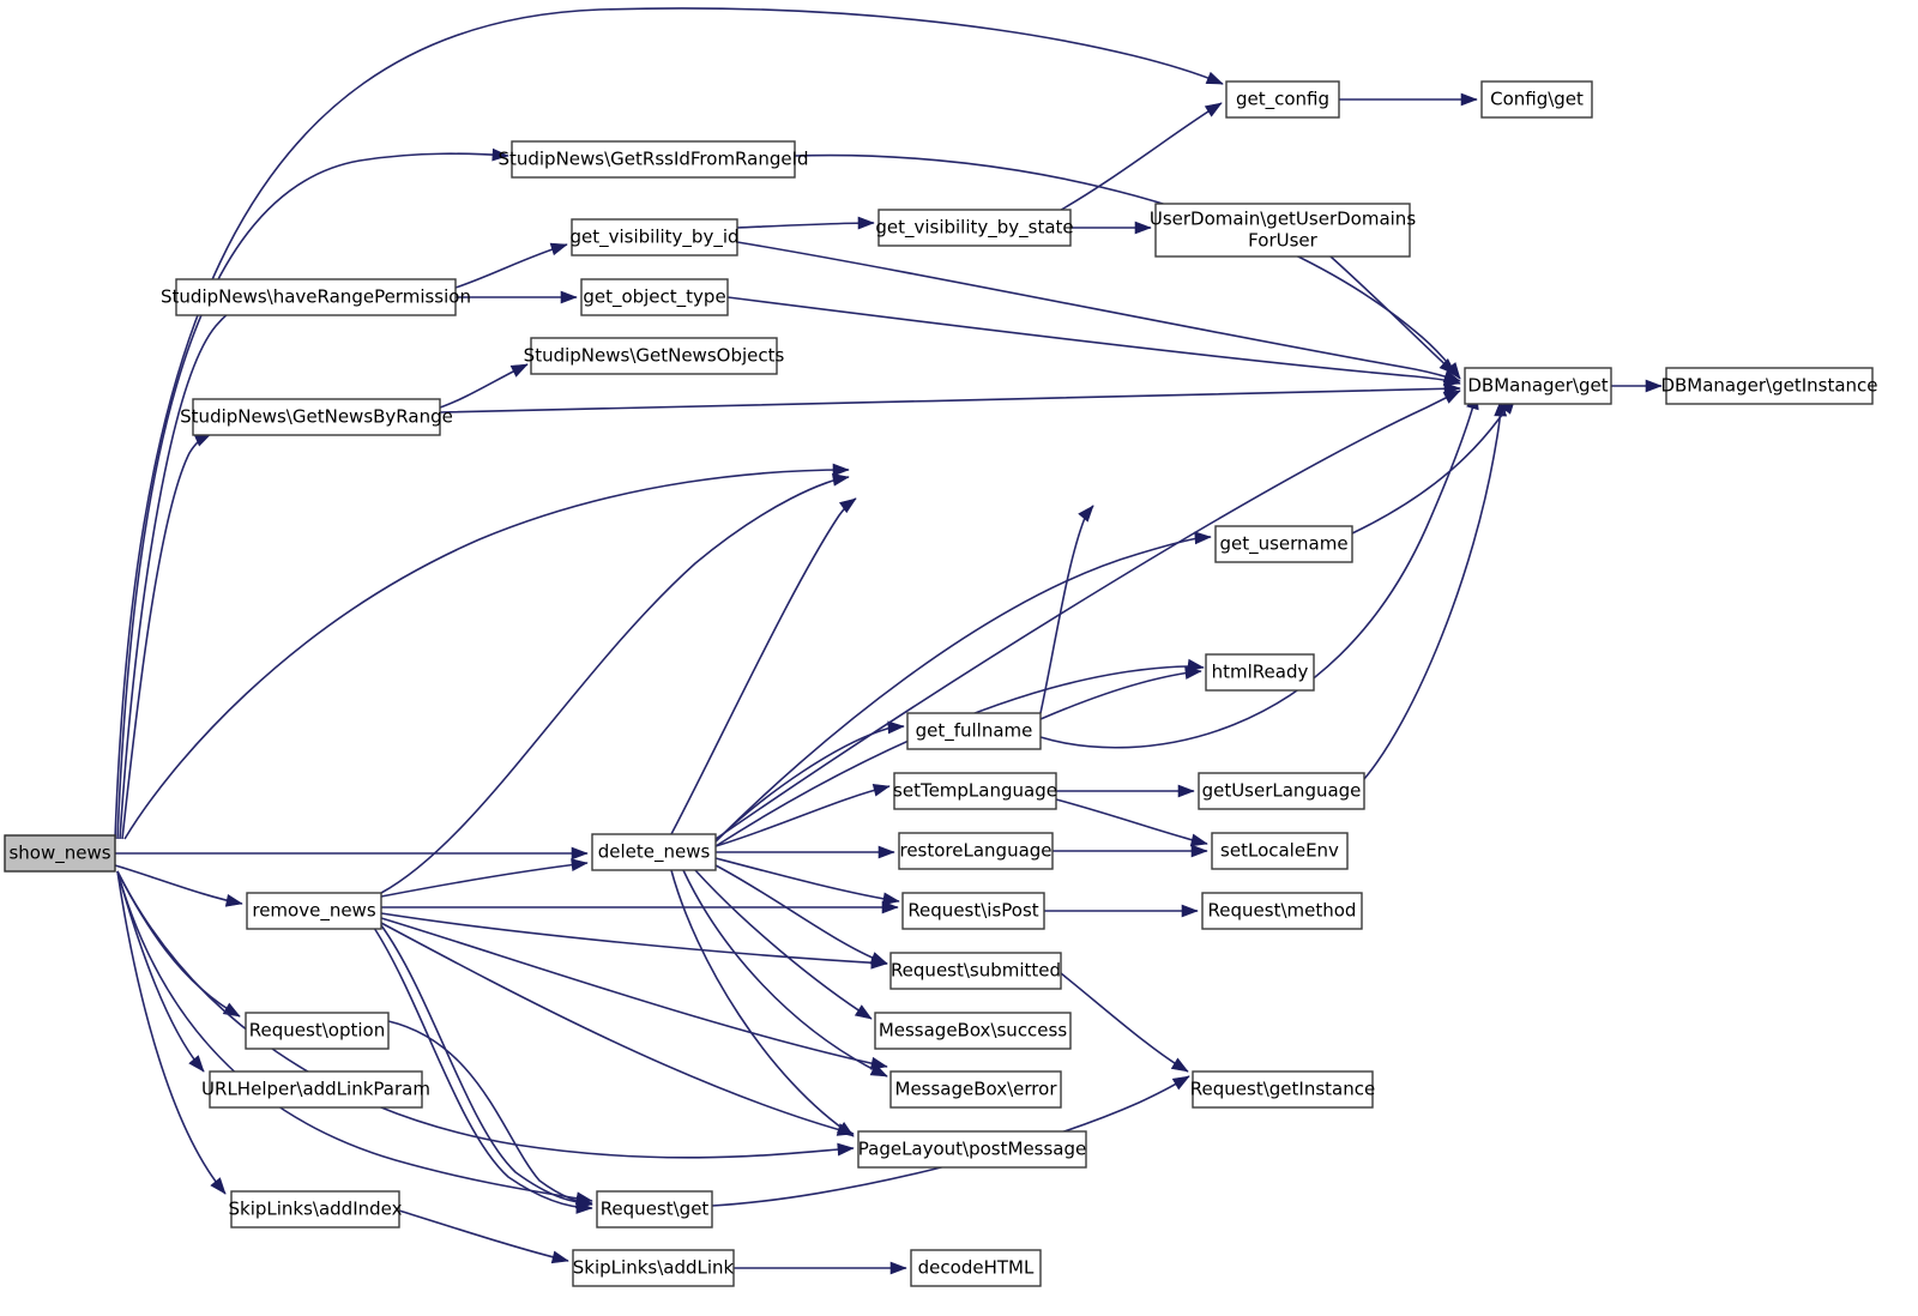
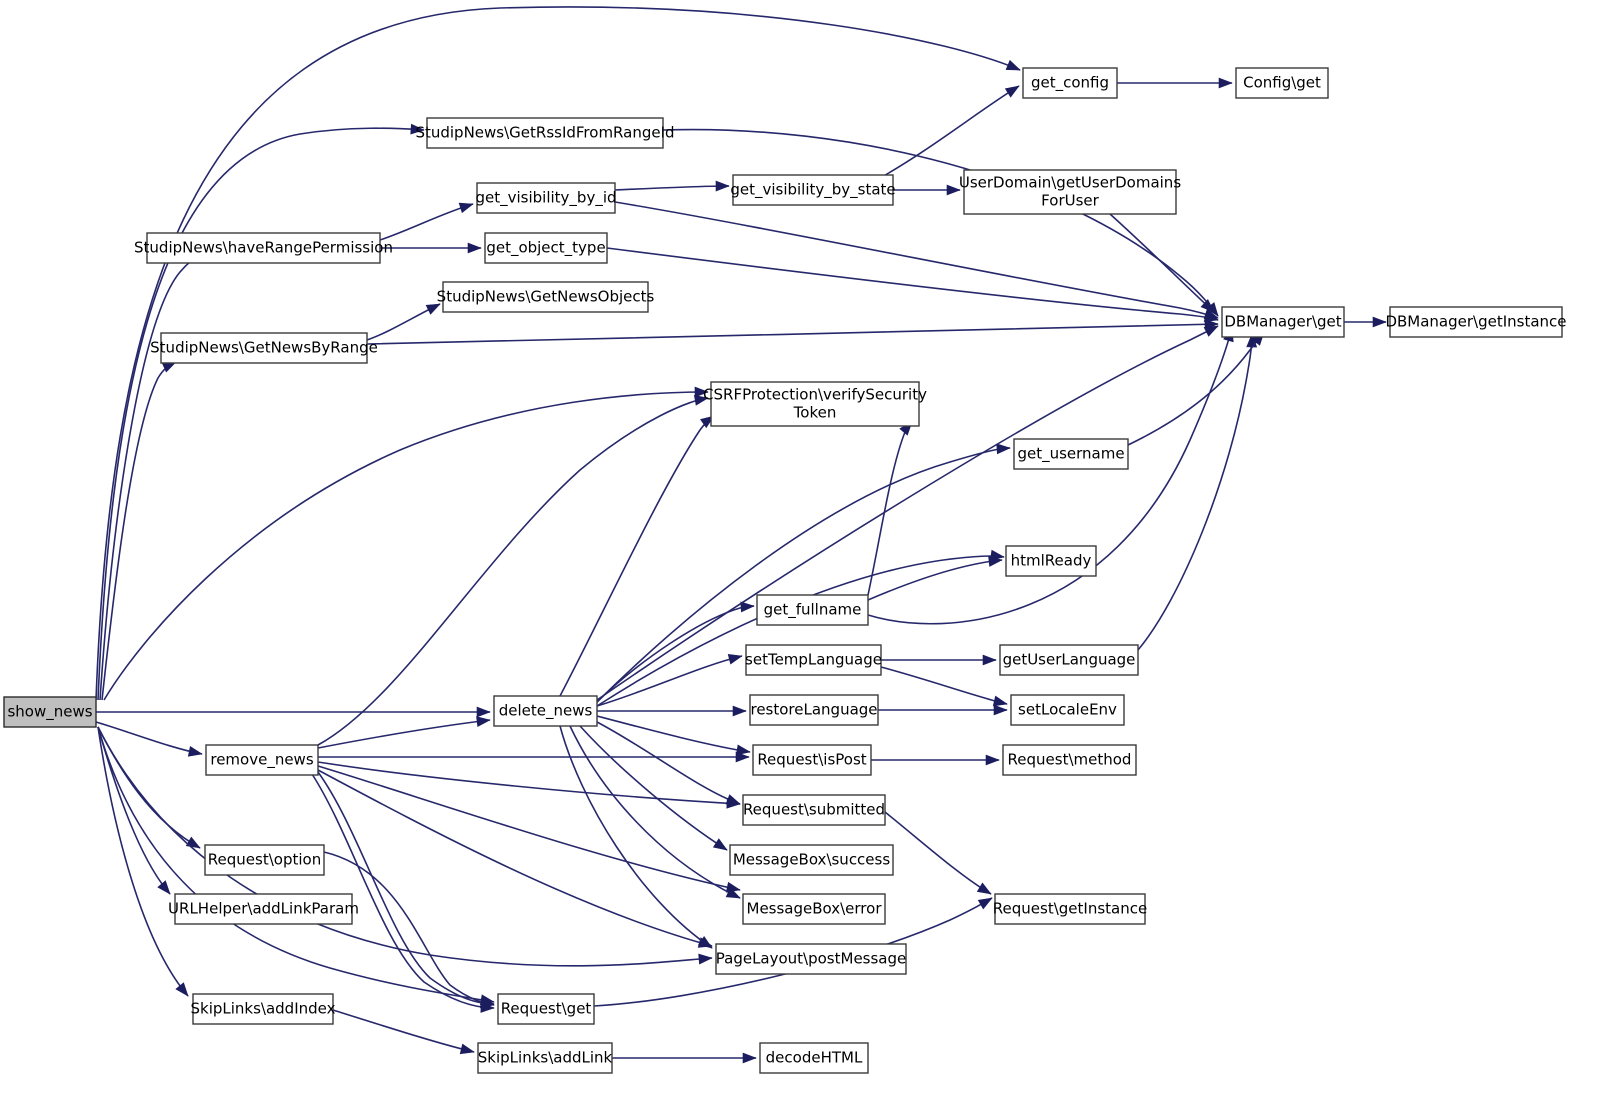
  show_news
  remove_news
  delete_news
  get_config
  Config\get
  StudipNews\GetRssIdFromRangeId
  get_visibility_by_id
  get_visibility_by_state
  UserDomain\getUserDomains
  ForUser
  StudipNews\haveRangePermission
  get_object_type
  StudipNews\GetNewsObjects
  StudipNews\GetNewsByRange
  DBManager\get
  DBManager\getInstance
+ CSRFProtection\verifySecurity
+ Token
  get_username
  htmlReady
  get_fullname
  setTempLanguage
  getUserLanguage
  restoreLanguage
  setLocaleEnv
  Request\isPost
  Request\method
  Request\submitted
  MessageBox\success
  MessageBox\error
  Request\getInstance
  PageLayout\postMessage
  Request\option
  URLHelper\addLinkParam
  Request\get
  SkipLinks\addIndex
  SkipLinks\addLink
  decodeHTML
